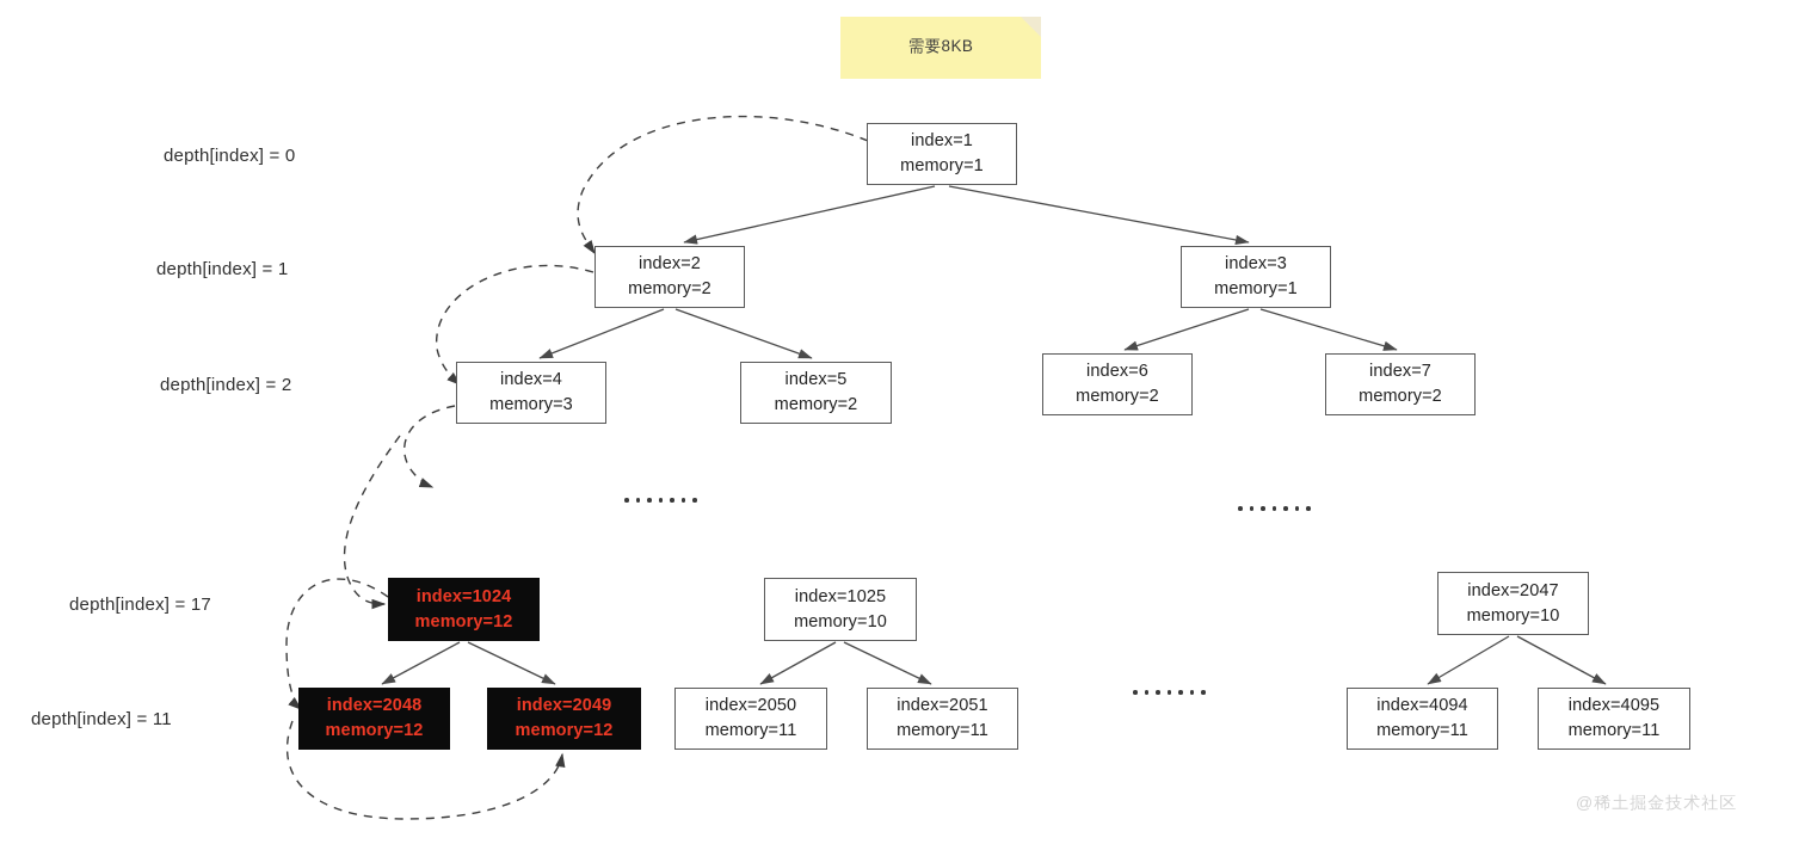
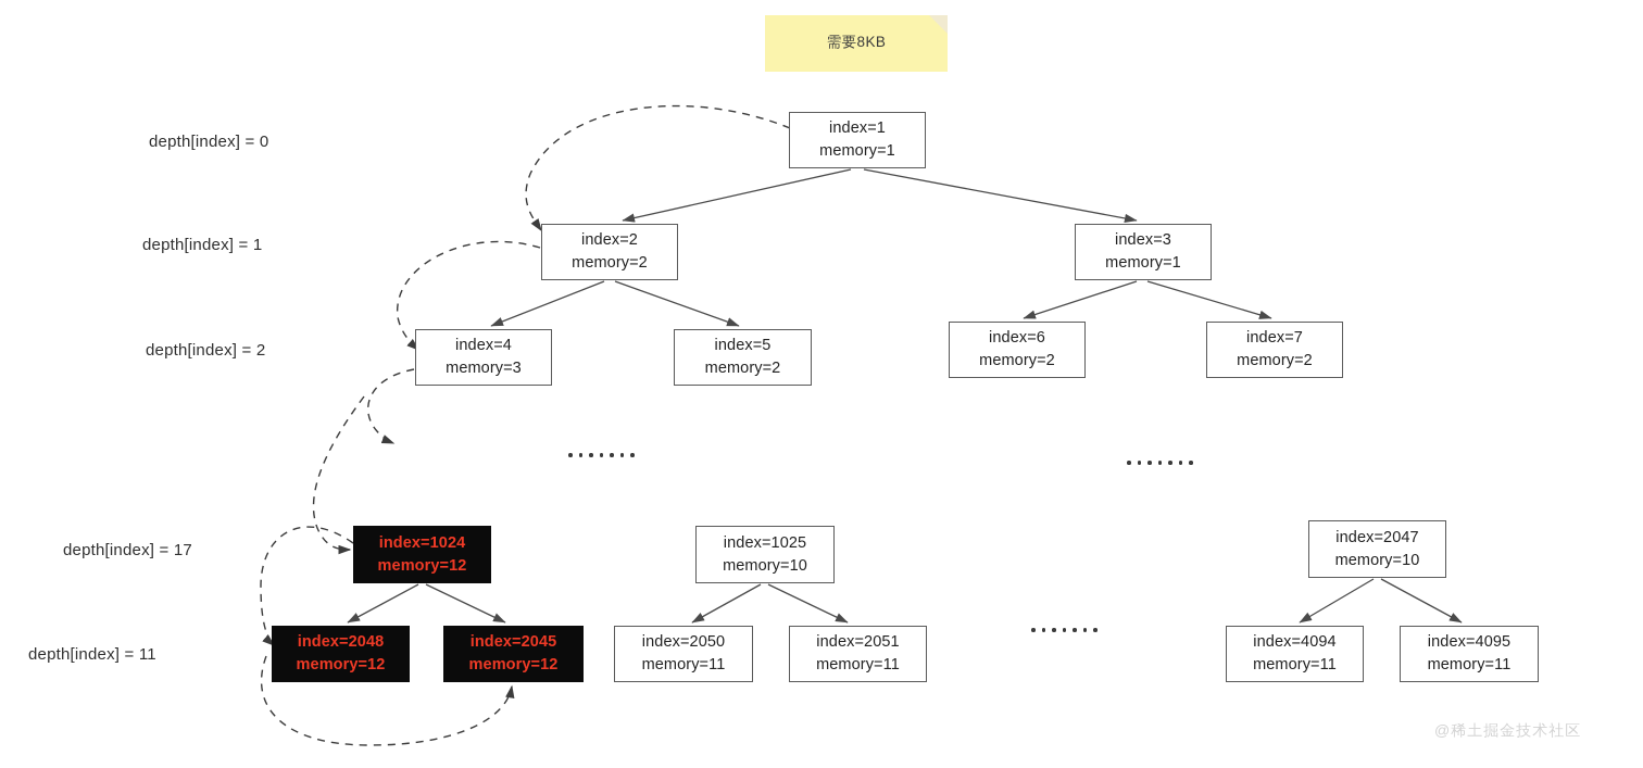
  需要8KB
  depth[index] = 0
  depth[index] = 1
  depth[index] = 2
  depth[index] = 17
  depth[index] = 11
  index=1
  memory=1
  index=2
  memory=2
  index=3
  memory=1
  index=4
  memory=3
  index=5
  memory=2
  index=6
  memory=2
  index=7
  memory=2
  index=1024
  memory=12
  index=2048
  memory=12
- index=2049
+ index=2045
  memory=12
  index=1025
  memory=10
  index=2050
  memory=11
  index=2051
  memory=11
  index=2047
  memory=10
  index=4094
  memory=11
  index=4095
  memory=11
  @稀土掘金技术社区
